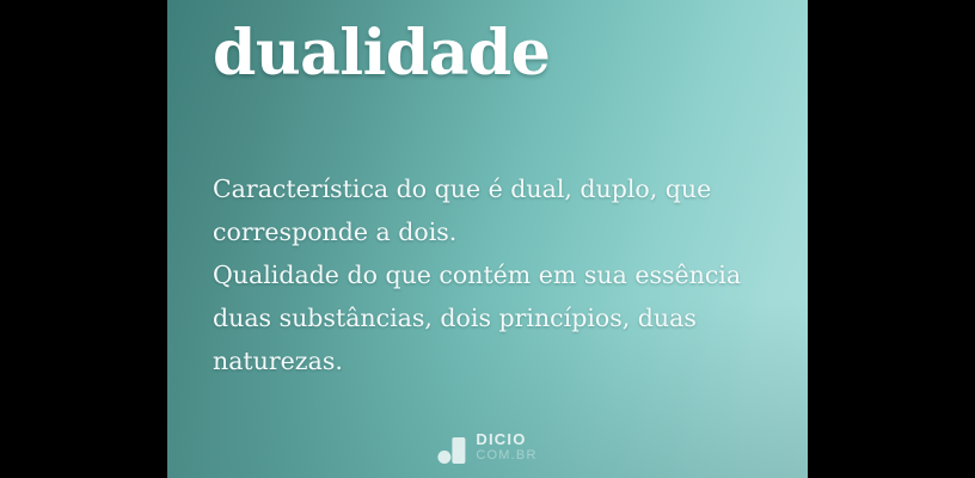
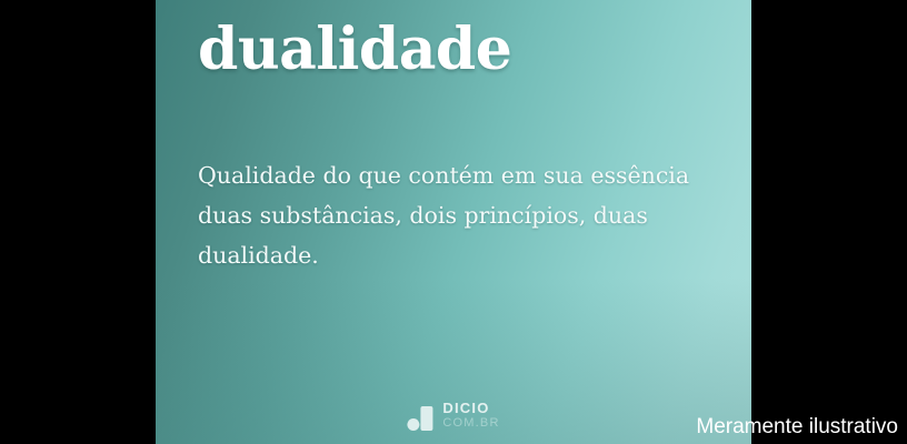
  dualidade
- Característica do que é dual, duplo, que corresponde a dois.
- Qualidade do que contém em sua essência duas substâncias, dois princípios, duas naturezas.
+ Qualidade do que contém em sua essência duas substâncias, dois princípios, duas dualidade.
  DICIO
  COM.BR
+ Meramente ilustrativo
